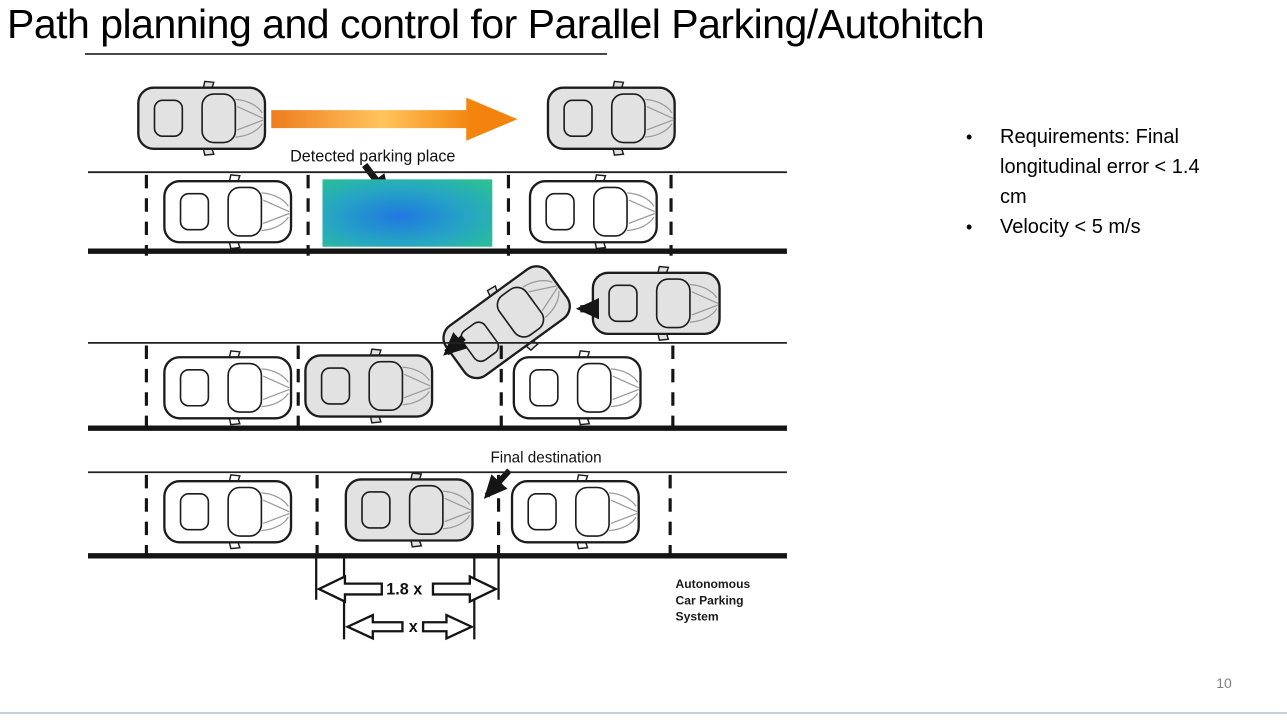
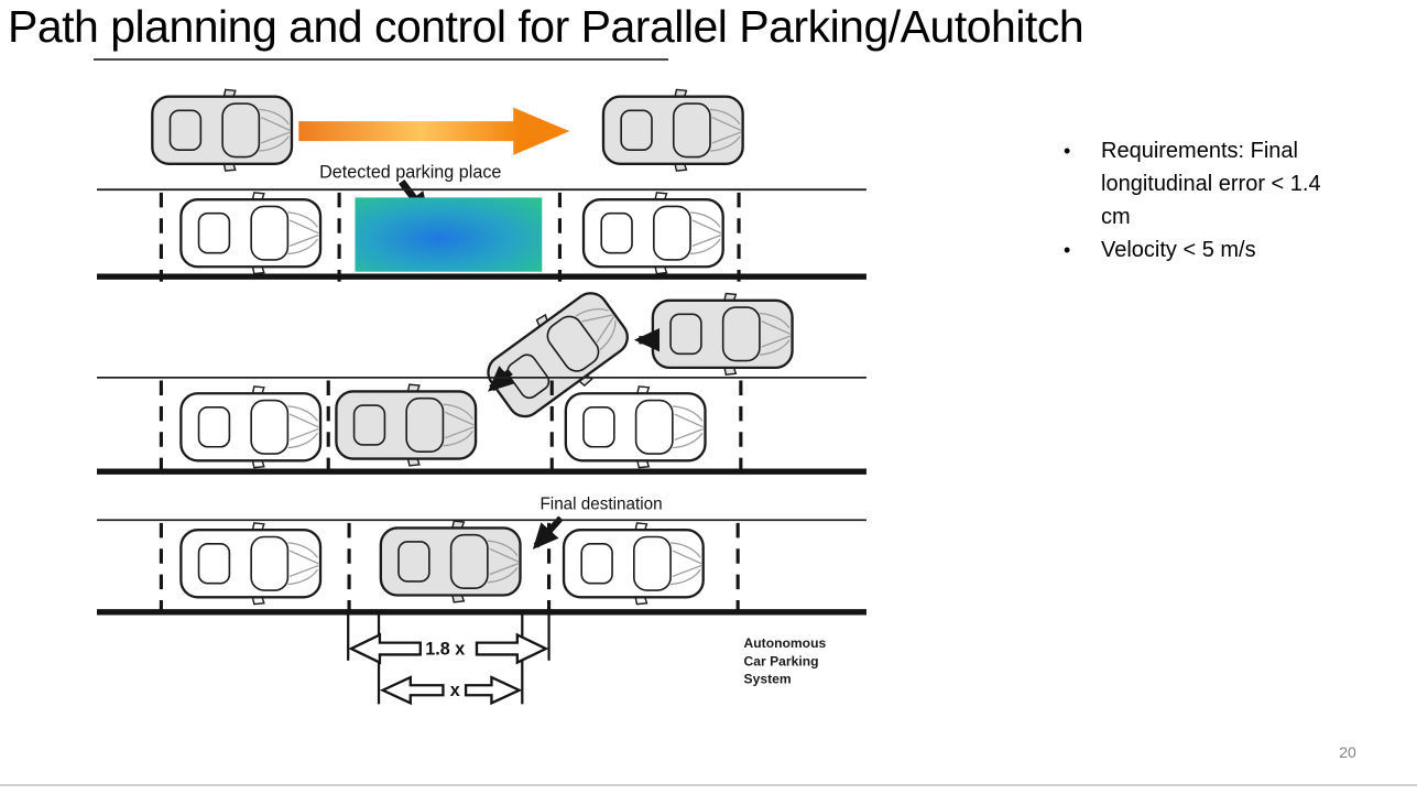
  Path planning and control for Parallel Parking/Autohitch
  Detected parking place
  Final destination
  1.8 x
  x
  Autonomous
  Car Parking
  System
  •
  Requirements: Final longitudinal error < 1.4 cm
  •
  Velocity < 5 m/s
- 10
+ 20
